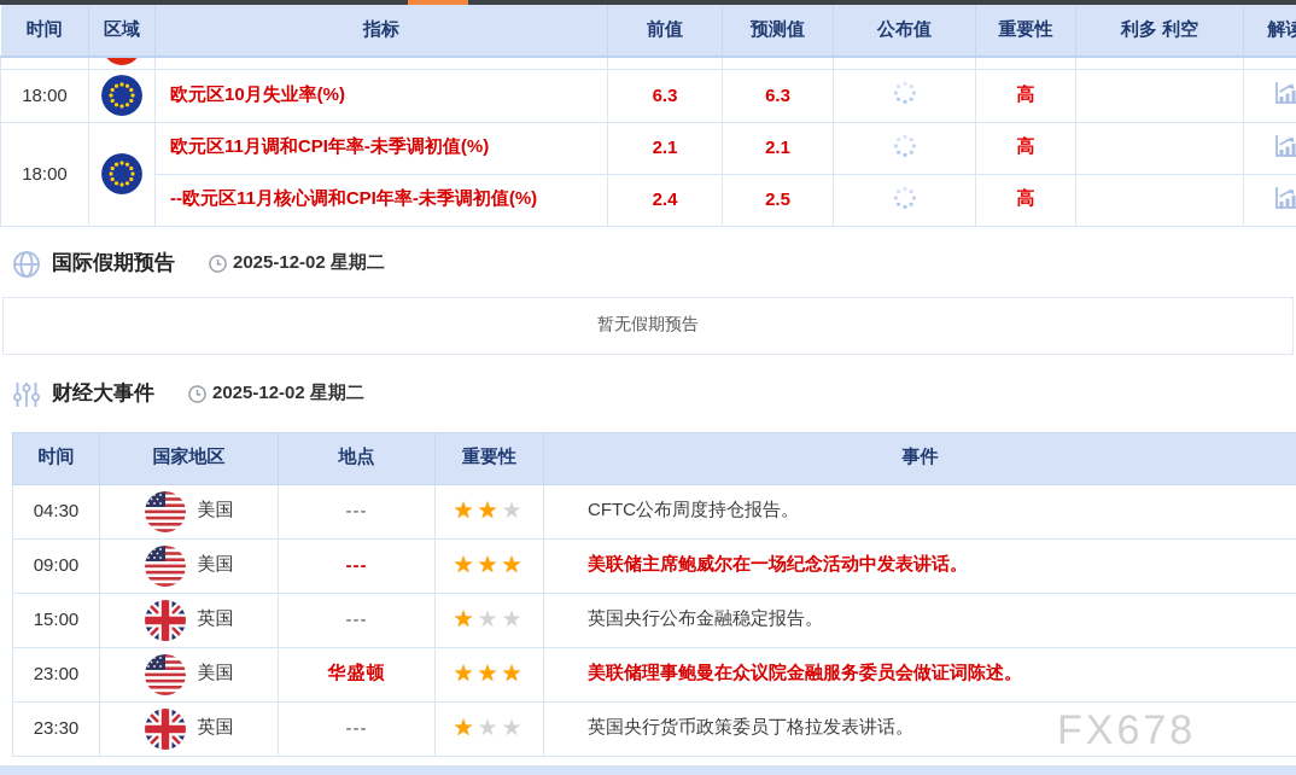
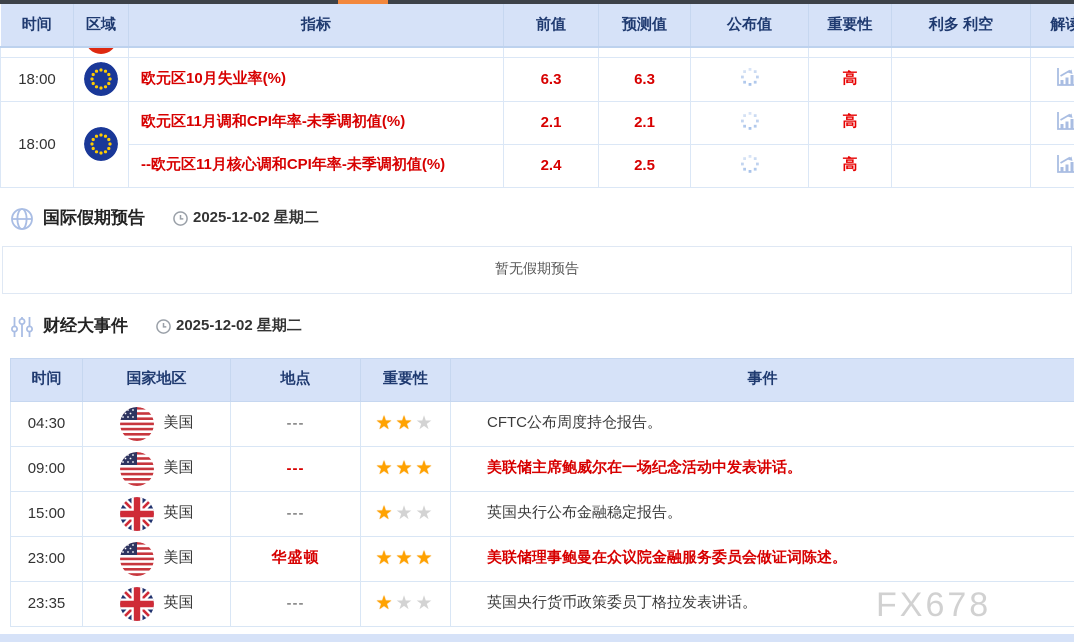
  时间	区域	指标	前值	预测值	公布值	重要性	利多 利空	解读
  18:00		欧元区10月失业率(%)	6.3	6.3		高
  18:00		欧元区11月调和CPI年率-未季调初值(%)	2.1	2.1		高
  --欧元区11月核心调和CPI年率-未季调初值(%)	2.4	2.5		高
  国际假期预告
  2025-12-02 星期二
  暂无假期预告
  财经大事件
  2025-12-02 星期二
  时间	国家地区	地点	重要性	事件
  04:30	美国	---	★★★	CFTC公布周度持仓报告。
  09:00	美国	---	★★★	美联储主席鲍威尔在一场纪念活动中发表讲话。
  15:00	英国	---	★★★	英国央行公布金融稳定报告。
  23:00	美国	华盛顿	★★★	美联储理事鲍曼在众议院金融服务委员会做证词陈述。
- 23:30	英国	---	★★★	英国央行货币政策委员丁格拉发表讲话。
+ 23:35	英国	---	★★★	英国央行货币政策委员丁格拉发表讲话。
  FX678
